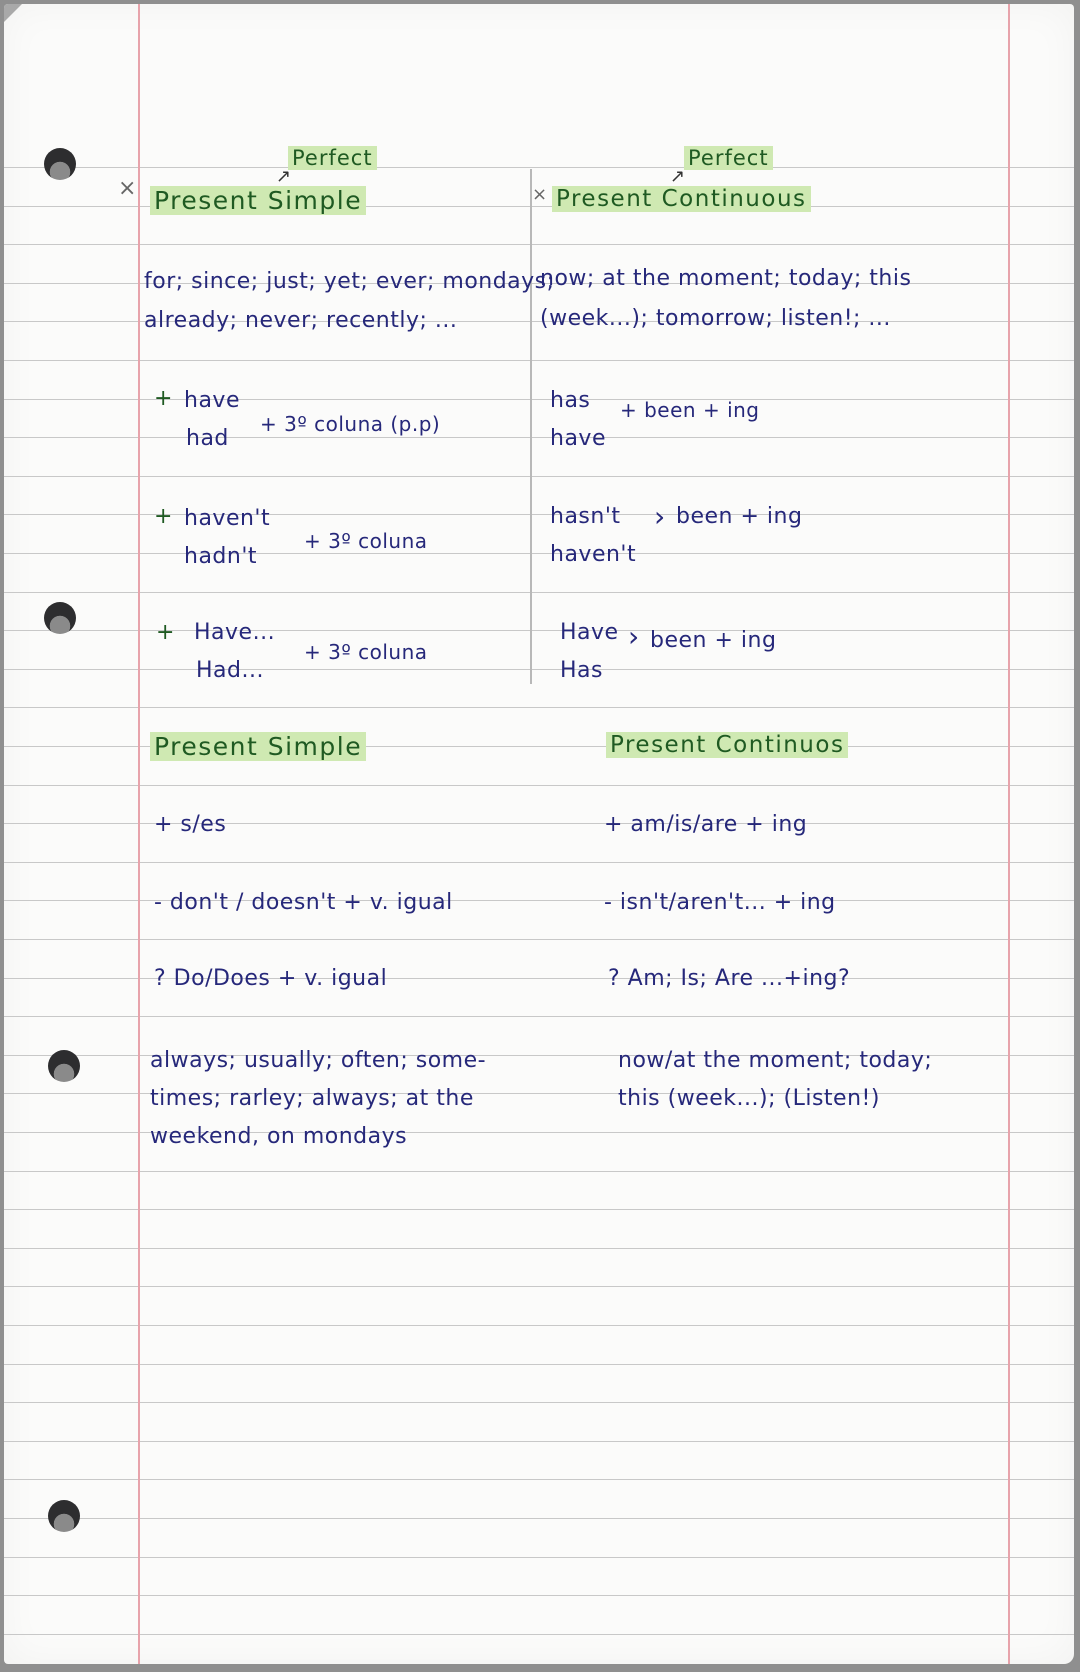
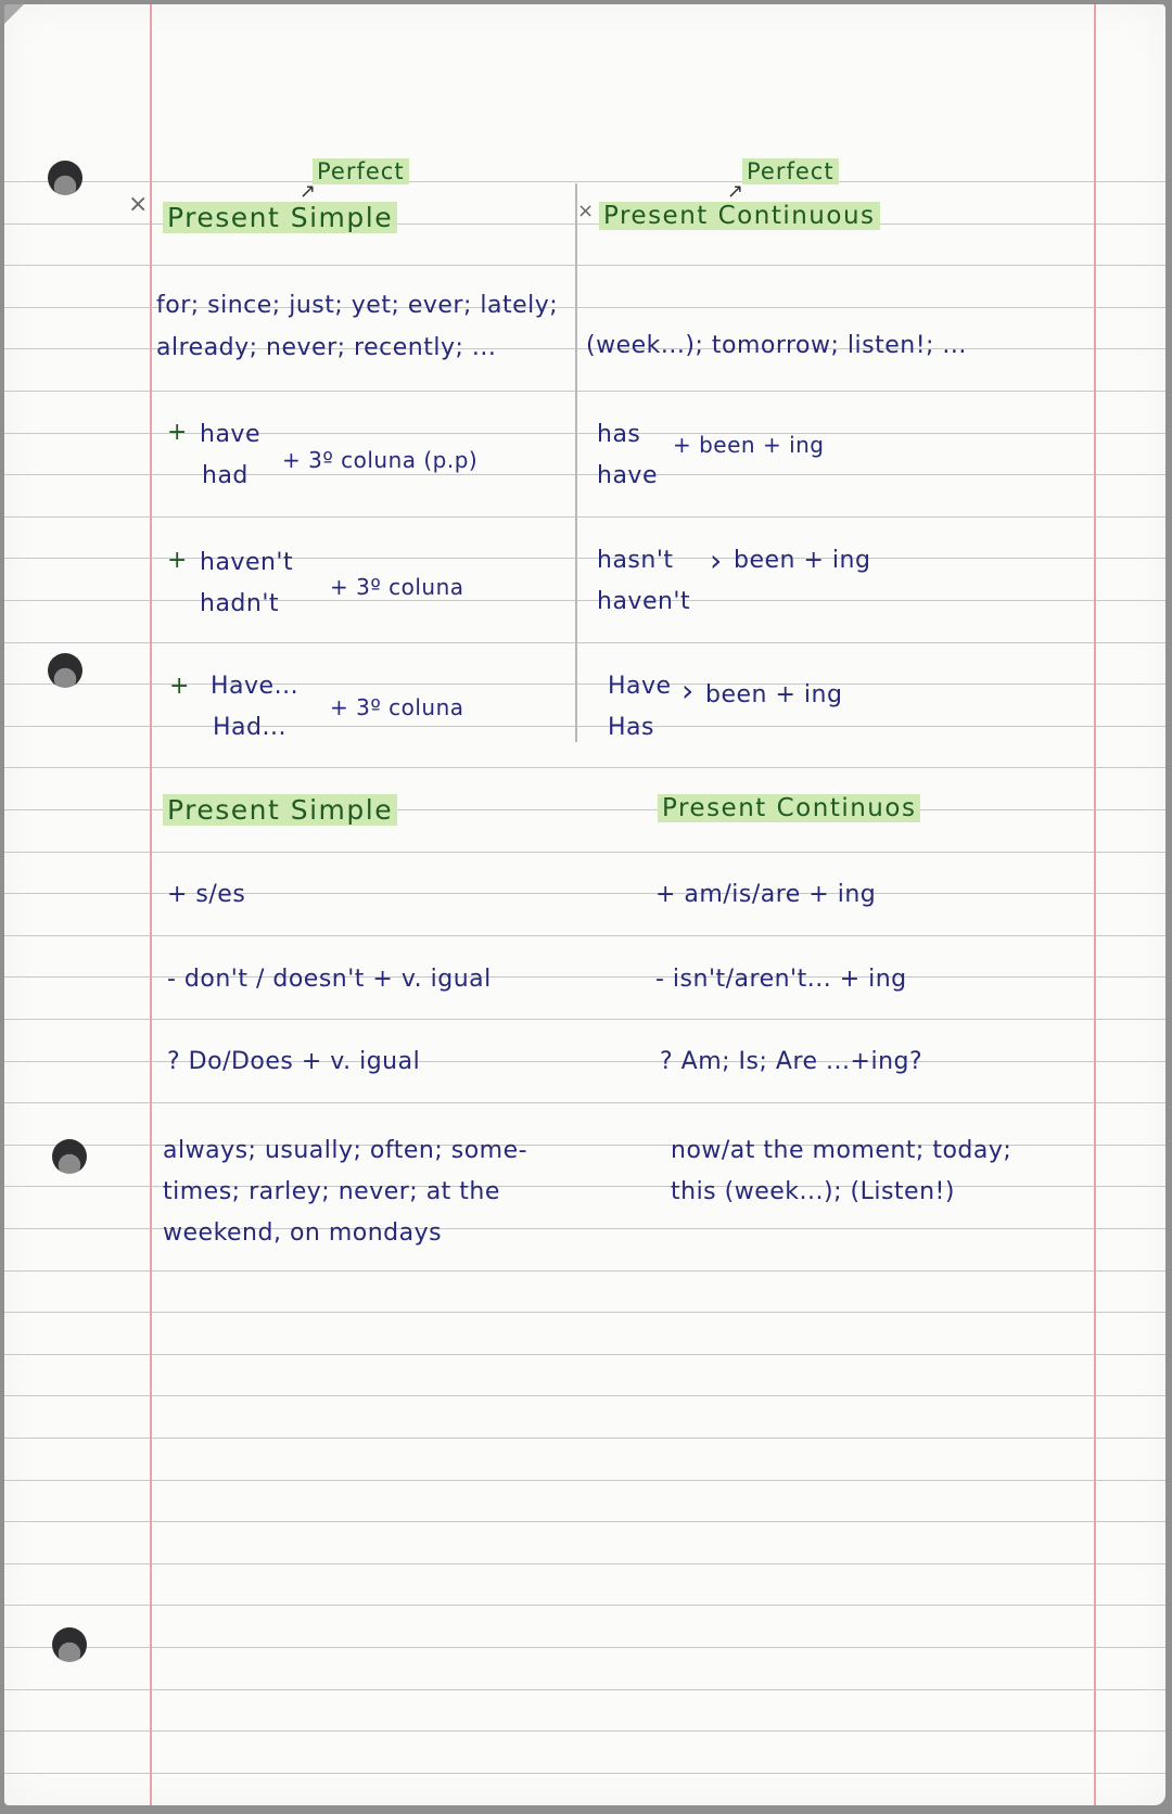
  ×
  ↗
  Perfect
  Present Simple
- for; since; just; yet; ever; mondays;
+ for; since; just; yet; ever; lately;
  already; never; recently; ...
  +
  have
  had
  + 3º coluna (p.p)
  +
  haven't
  hadn't
  + 3º coluna
  +
  Have...
  Had...
  + 3º coluna
  ×
  ↗
  Perfect
  Present Continuous
- now; at the moment; today; this
  (week...); tomorrow; listen!; ...
  has
  have
  + been + ing
  hasn't
  haven't
  ›
  been + ing
  Have
  Has
  ›
  been + ing
  Present Simple
  + s/es
  - don't / doesn't + v. igual
  ? Do/Does + v. igual
  always; usually; often; some-
- times; rarley; always; at the
+ times; rarley; never; at the
  weekend, on mondays
  Present Continuos
  + am/is/are + ing
  - isn't/aren't... + ing
  ? Am; Is; Are ...+ing?
  now/at the moment; today;
  this (week...); (Listen!)
